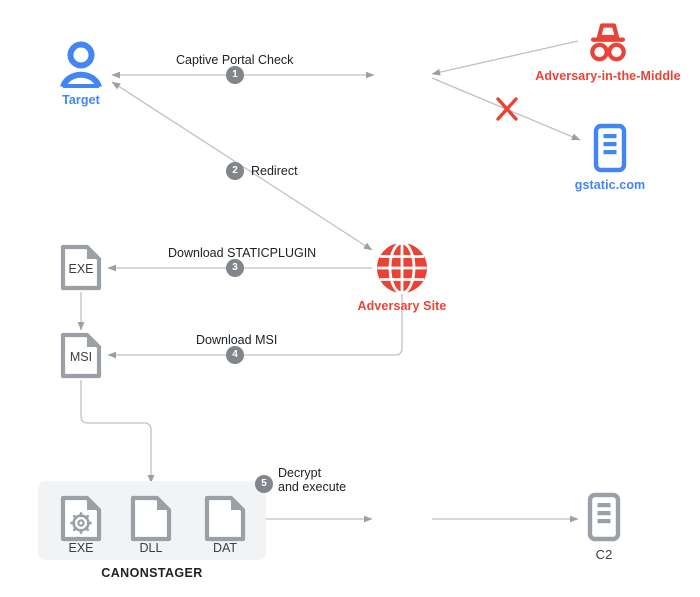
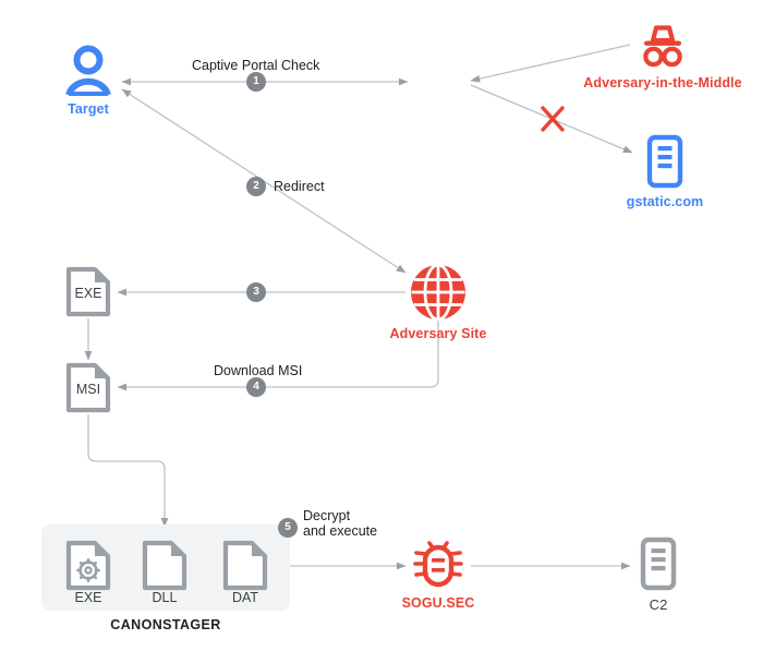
  Target
  Adversary-in-the-Middle
  gstatic.com
  Adversary Site
+ SOGU.SEC
  C2
  EXE
  MSI
  EXE
  DLL
  DAT
  CANONSTAGER
  1
  Captive Portal Check
  2
  Redirect
  3
- Download STATICPLUGIN
  4
  Download MSI
  5
  Decrypt
  and execute
